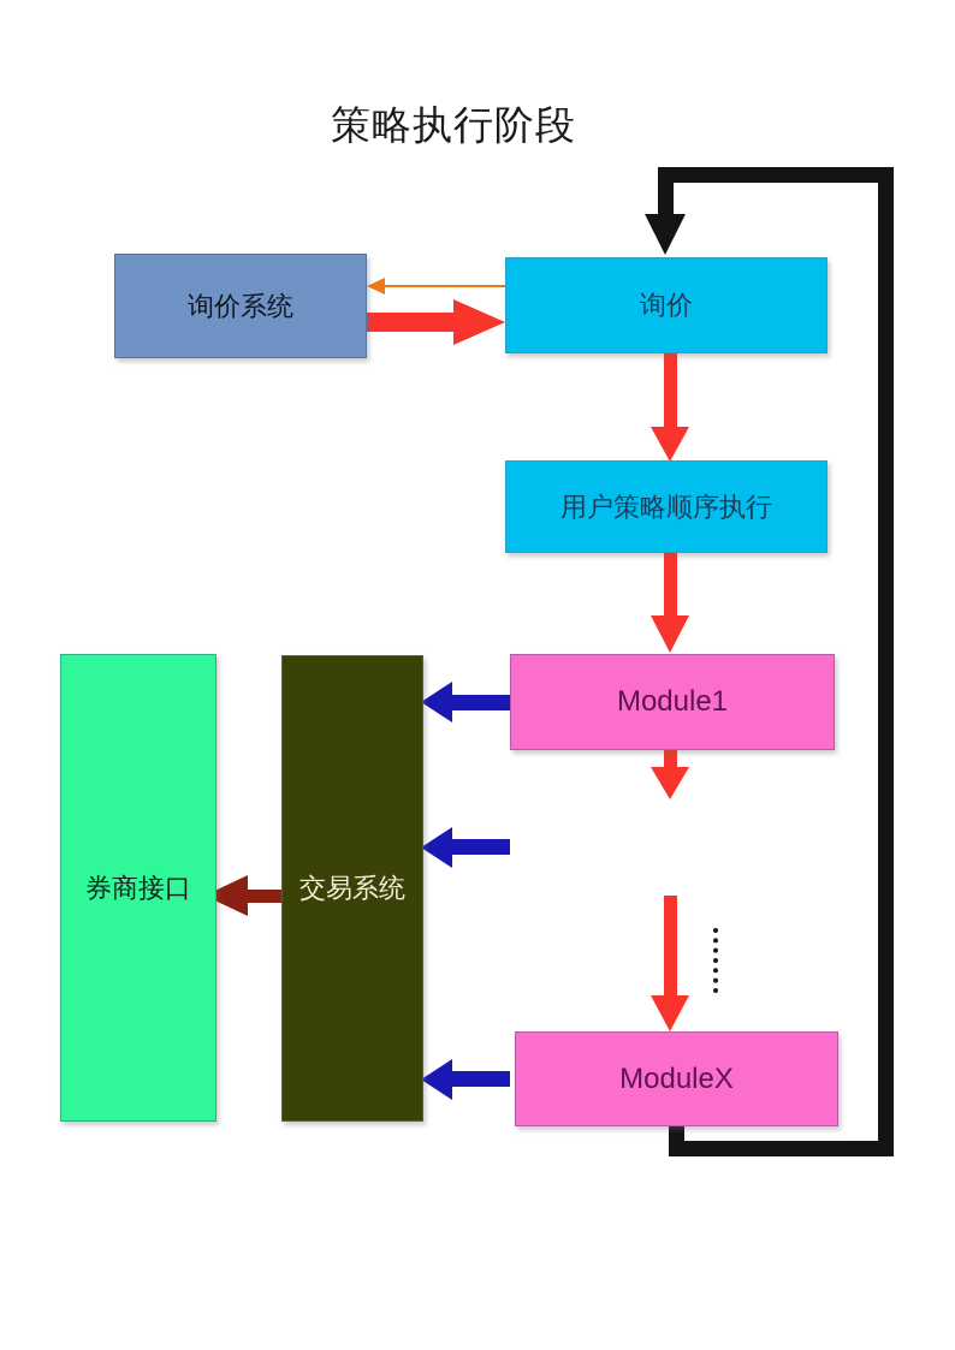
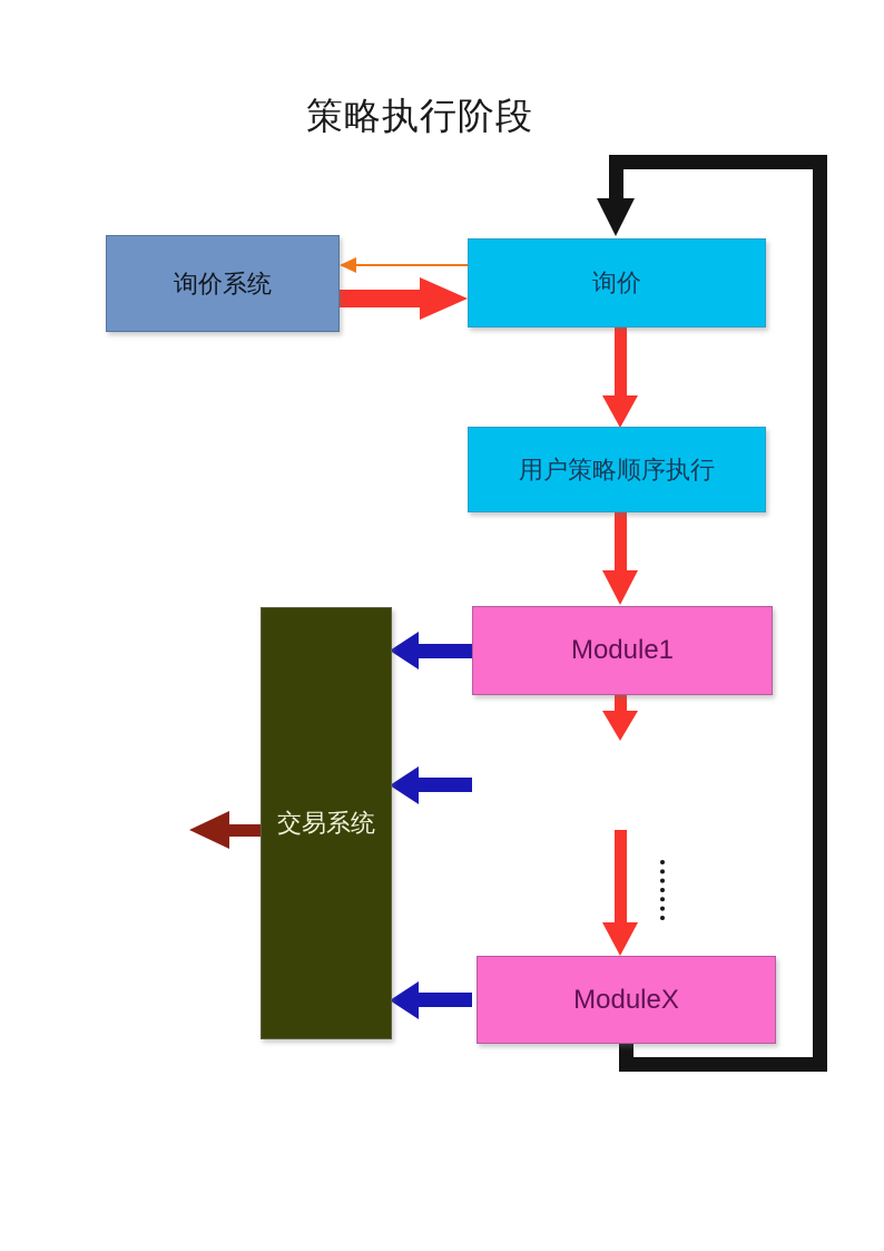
  策略执行阶段
  询价系统
  询价
  用户策略顺序执行
  Module1
  ModuleX
- 券商接口
  交易系统
